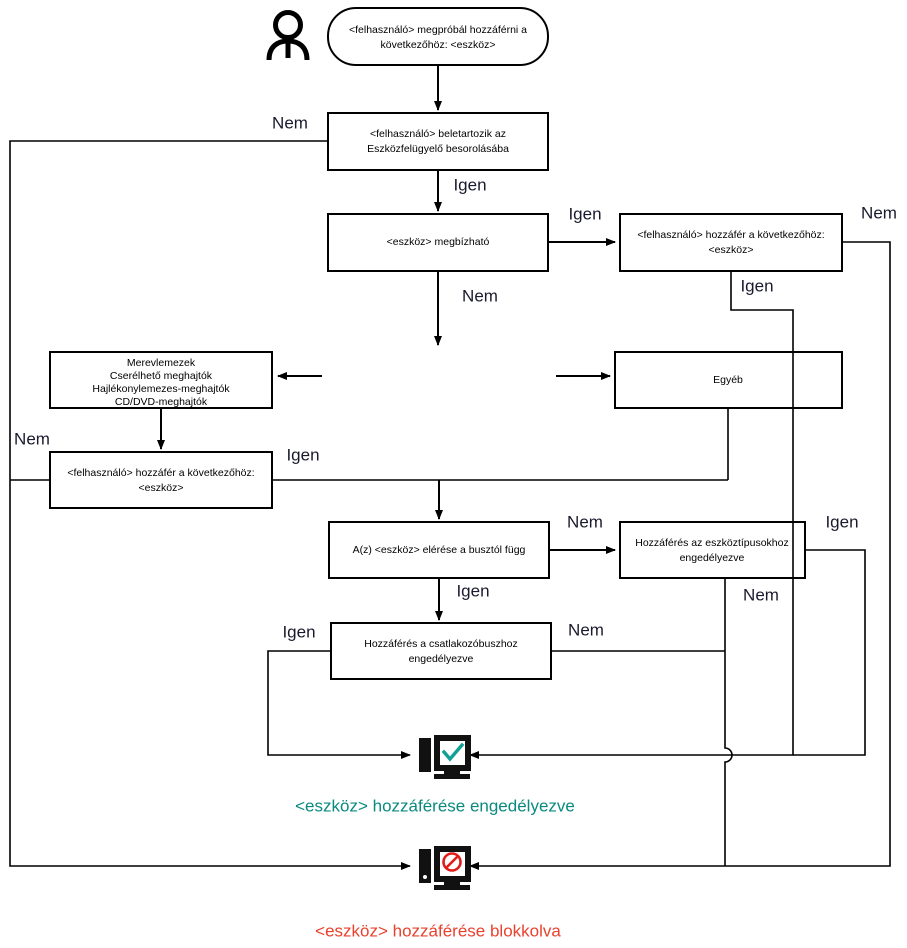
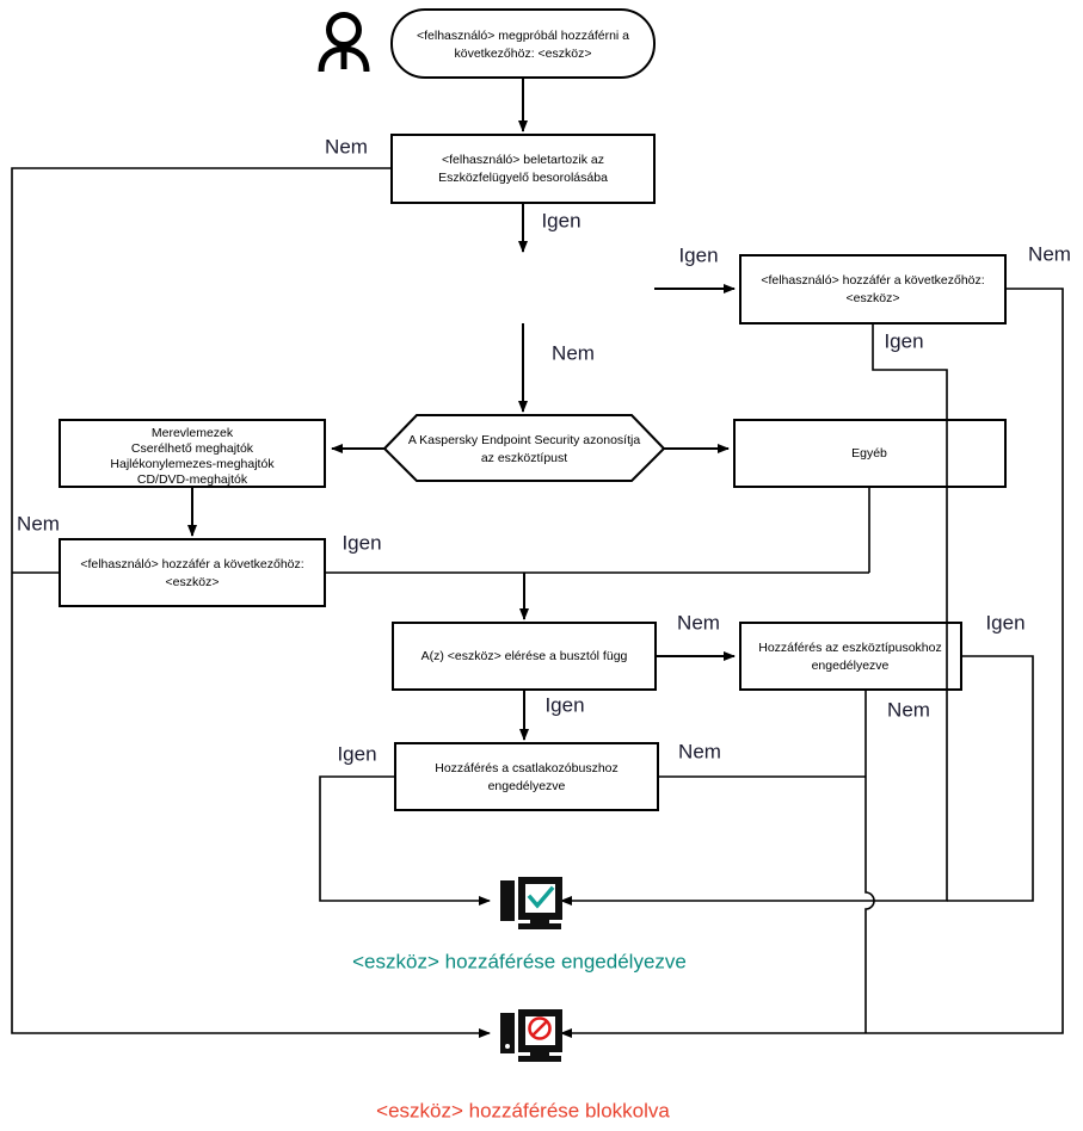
  <felhasználó> megpróbál hozzáférni a
  következőhöz: <eszköz>
  <felhasználó> beletartozik az
  Eszközfelügyelő besorolásába
- <eszköz> megbízható
  <felhasználó> hozzáfér a következőhöz:
  <eszköz>
+ A Kaspersky Endpoint Security azonosítja
+ az eszköztípust
  Merevlemezek
  Cserélhető meghajtók
  Hajlékonylemezes-meghajtók
  CD/DVD-meghajtók
  Egyéb
  <felhasználó> hozzáfér a következőhöz:
  <eszköz>
  A(z) <eszköz> elérése a busztól függ
  Hozzáférés az eszköztípusokhoz
  engedélyezve
  Hozzáférés a csatlakozóbuszhoz
  engedélyezve
  Nem
  Igen
  Igen
  Nem
  Nem
  Igen
  Nem
  Igen
  Nem
  Igen
  Igen
  Nem
  Igen
  Nem
  <eszköz> hozzáférése engedélyezve
  <eszköz> hozzáférése blokkolva
